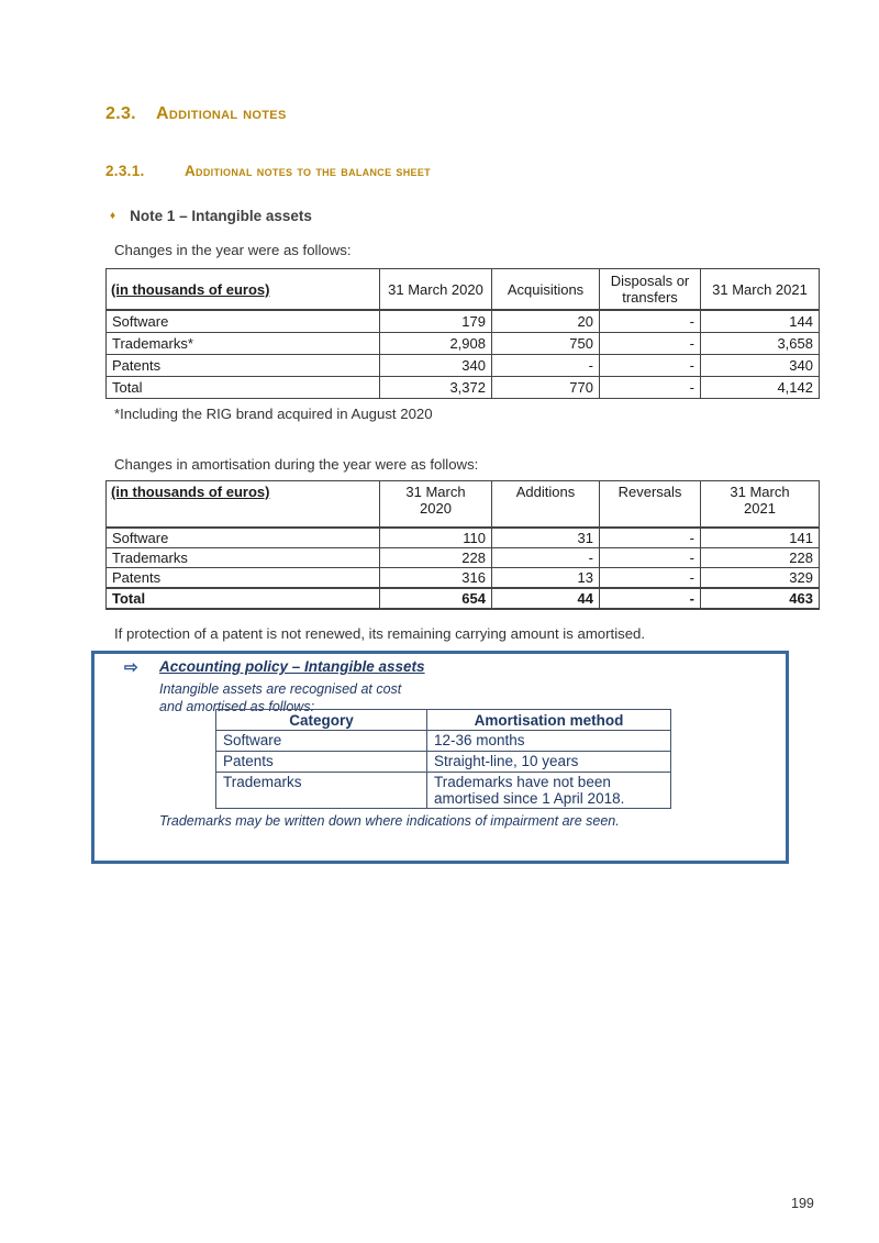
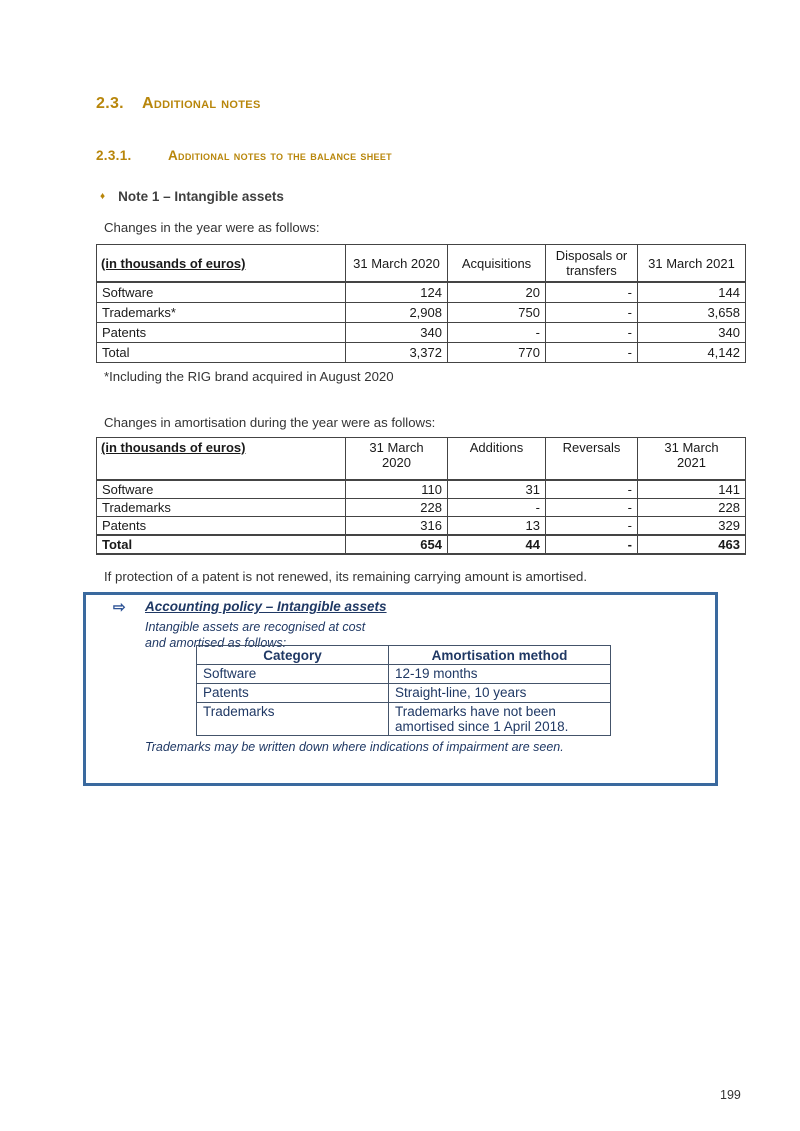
  2.3.
  Additional notes
  2.3.1.
  Additional notes to the balance sheet
  ♦
  Note 1 – Intangible assets
  Changes in the year were as follows:
  (in thousands of euros)	31 March 2020	Acquisitions	Disposals or transfers	31 March 2021
- Software	179	20	-	144
+ Software	124	20	-	144
  Trademarks*	2,908	750	-	3,658
  Patents	340	-	-	340
  Total	3,372	770	-	4,142
  *Including the RIG brand acquired in August 2020
  Changes in amortisation during the year were as follows:
  (in thousands of euros)	31 March 2020	Additions	Reversals	31 March 2021
  Software	110	31	-	141
  Trademarks	228	-	-	228
  Patents	316	13	-	329
  Total	654	44	-	463
  If protection of a patent is not renewed, its remaining carrying amount is amortised.
  ⇨
  Accounting policy – Intangible assets
  Intangible assets are recognised at cost
  and amortised as follows:
  Category	Amortisation method
- Software	12-36 months
+ Software	12-19 months
  Patents	Straight-line, 10 years
  Trademarks	Trademarks have not been amortised since 1 April 2018.
  Trademarks may be written down where indications of impairment are seen.
  199
